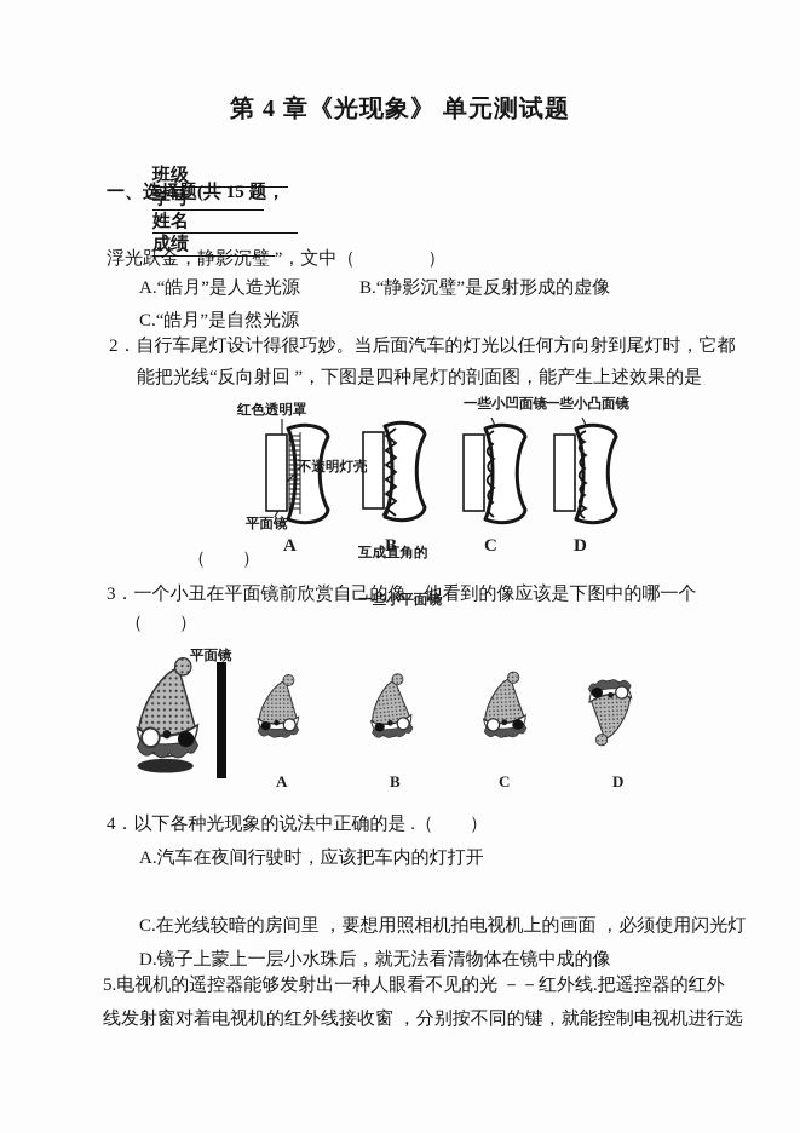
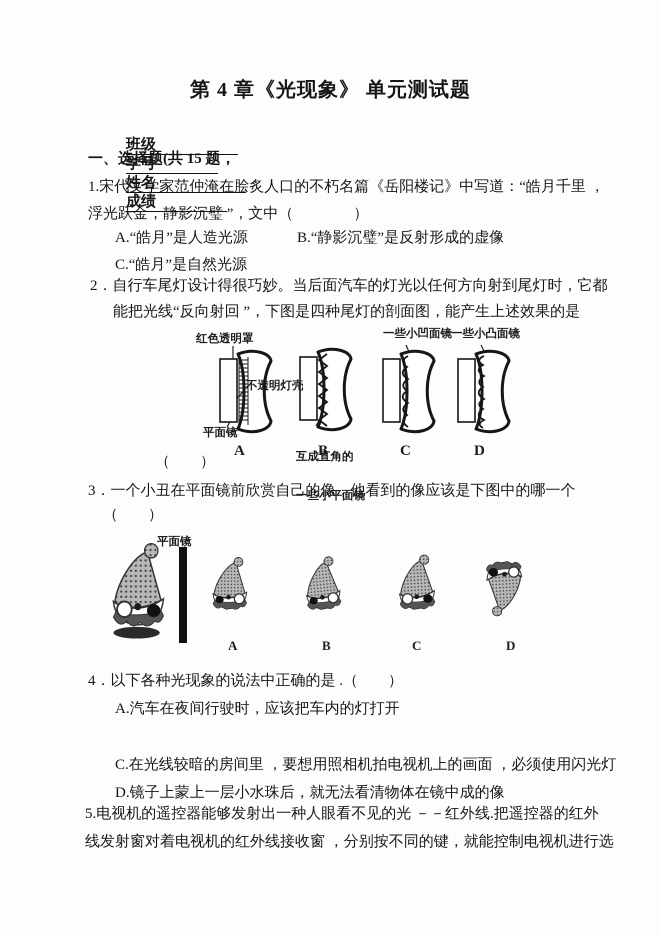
  第 4 章《光现象》 单元测试题
  班级 学号 姓名 成绩
  一、选择题(共 15 题，
+ 1.宋代文学家范仲淹在脍炙人口的不朽名篇《岳阳楼记》中写道：“皓月千里 ，
  浮光跃金，静影沉璧 ”，文中（ ）
  A.“皓月”是人造光源
  B.“静影沉璧”是反射形成的虚像
  C.“皓月”是自然光源
  2．自行车尾灯设计得很巧妙。当后面汽车的灯光以任何方向射到尾灯时，它都
  能把光线“反向射回 ”，下图是四种尾灯的剖面图，能产生上述效果的是
  红色透明罩
  一些小凹面镜
  一些小凸面镜
  不透明灯壳
  平面镜
  互成直角的
  一些小平面镜
  A
  B
  C
  D
  （ ）
  3．一个小丑在平面镜前欣赏自己的像，他看到的像应该是下图中的哪一个
  （ ）
  平面镜
  A
  B
  C
  D
  4．以下各种光现象的说法中正确的是 .（ ）
  A.汽车在夜间行驶时，应该把车内的灯打开
  C.在光线较暗的房间里 ，要想用照相机拍电视机上的画面 ，必须使用闪光灯
  D.镜子上蒙上一层小水珠后，就无法看清物体在镜中成的像
  5.电视机的遥控器能够发射出一种人眼看不见的光 －－红外线.把遥控器的红外
  线发射窗对着电视机的红外线接收窗 ，分别按不同的键，就能控制电视机进行选
